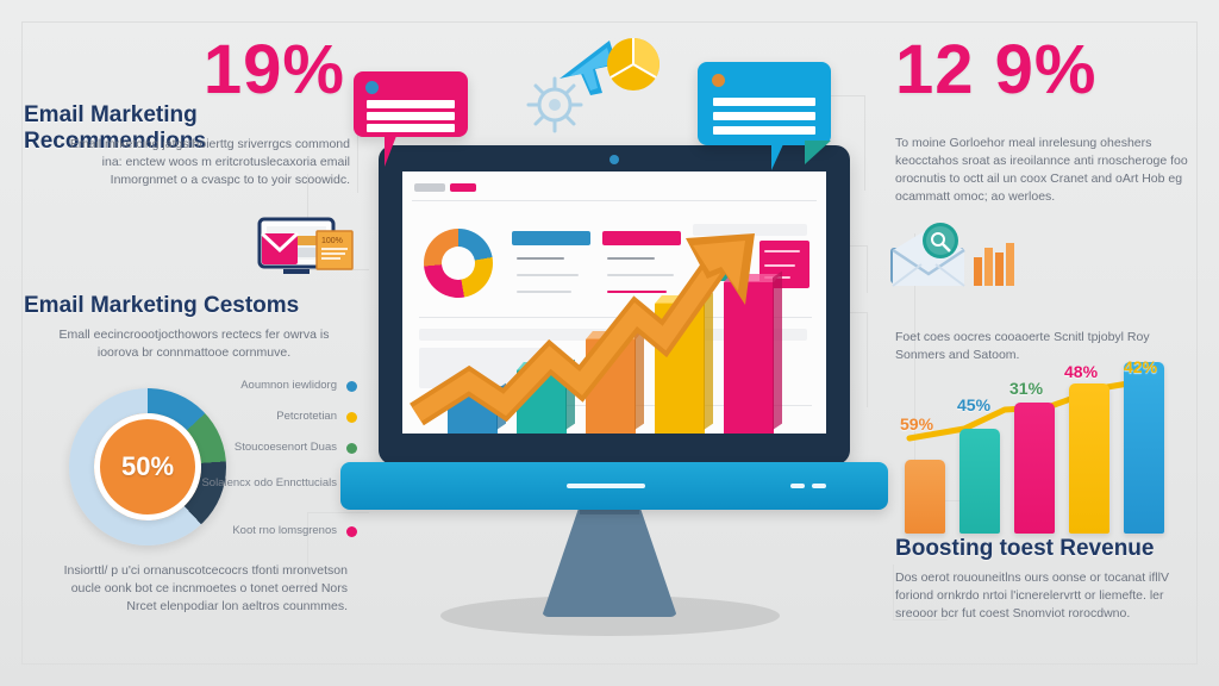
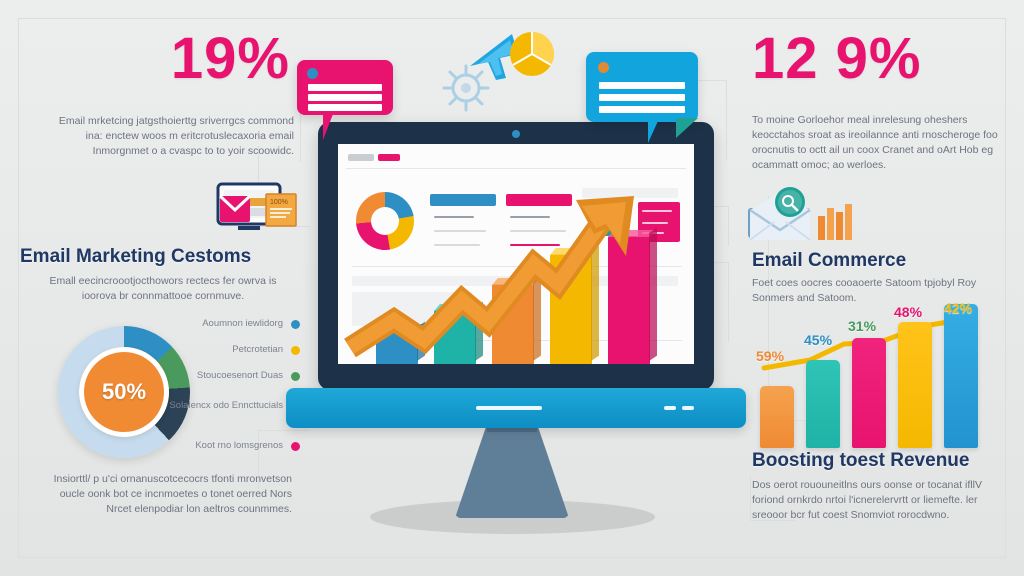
  19%
- Email Marketing Recommendions
  Email mrketcing jatgsthoierttg sriverrgcs commond ina: enctew woos m eritcrotuslecaxoria email Inmorgnmet o a cvaspc to to yoir scoowidc.
  12 9%
  To moine Gorloehor meal inrelesung oheshers keocctahos sroat as ireoilannce anti rnoscheroge foo orocnutis to octt ail un coox Cranet and oArt Hob eg ocammatt omoc; ao werloes.
  Email Marketing Cestoms
  Emall eecincroootjocthowors rectecs fer owrva is ioorova br connmattooe cornmuve.
  50%
  Aoumnon iewlidorg
  Petcrotetian
  Stoucoesenort Duas
  Solalencx odo Enncttucials
  Koot rno lomsgrenos
  Insiorttl/ p u'ci ornanuscotcecocrs tfonti mronvetson oucle oonk bot ce incnmoetes o tonet oerred Nors Nrcet elenpodiar lon aeltros counmmes.
+ Email Commerce
- Foet coes oocres cooaoerte Scnitl tpjobyl Roy Sonmers and Satoom.
+ Foet coes oocres cooaoerte Satoom tpjobyl Roy Sonmers and Satoom.
  59%
  45%
  31%
  48%
  42%
  Boosting toest Revenue
  Dos oerot rououneitlns ours oonse or tocanat ifllV foriond ornkrdo nrtoi l'icnerelervrtt or liemefte. ler sreooor bcr fut coest Snomviot rorocdwno.
